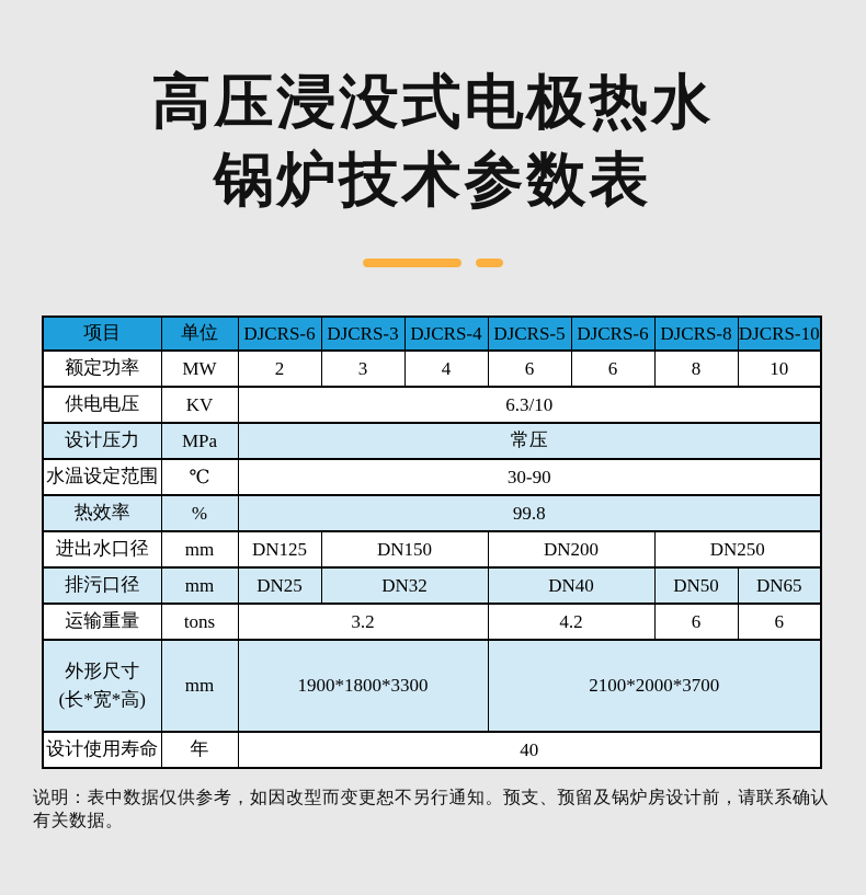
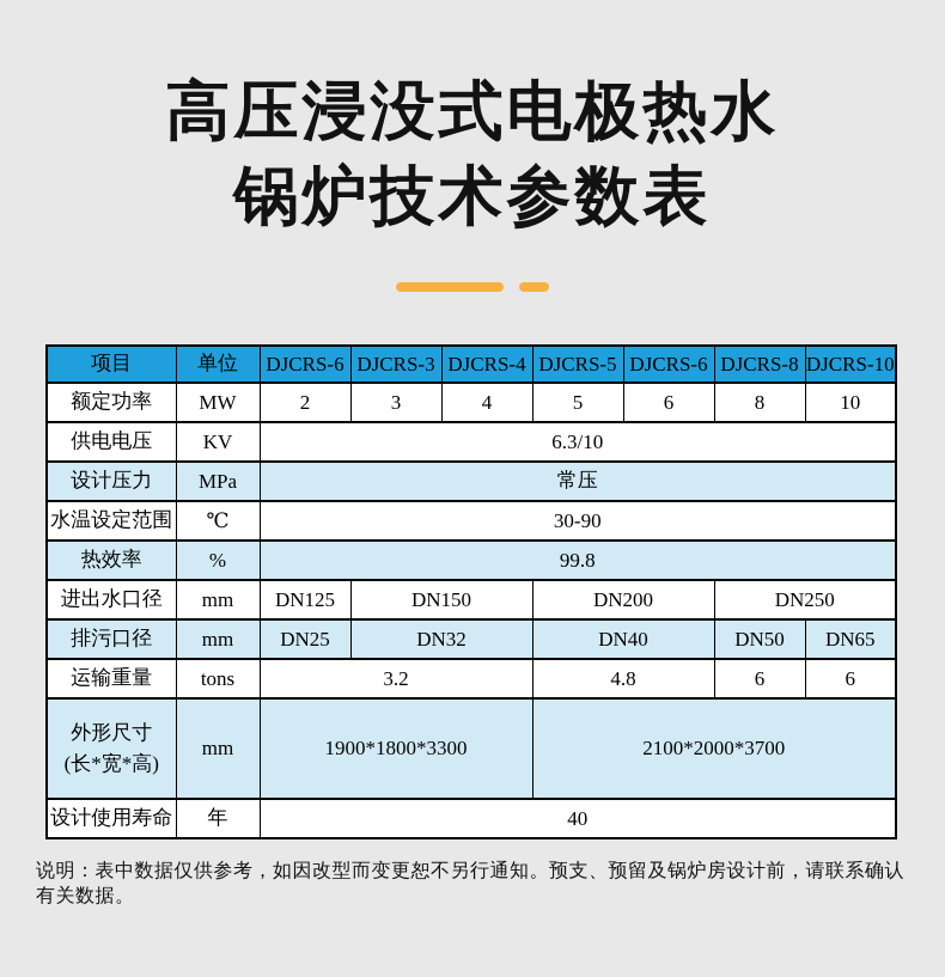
  高压浸没式电极热水
  锅炉技术参数表
  项目	单位	DJCRS-6	DJCRS-3	DJCRS-4	DJCRS-5	DJCRS-6	DJCRS-8	DJCRS-10
- 额定功率	MW	2	3	4	6	6	8	10
+ 额定功率	MW	2	3	4	5	6	8	10
  供电电压	KV	6.3/10
  设计压力	MPa	常压
  水温设定范围	℃	30-90
  热效率	%	99.8
  进出水口径	mm	DN125	DN150	DN200	DN250
  排污口径	mm	DN25	DN32	DN40	DN50	DN65
- 运输重量	tons	3.2	4.2	6	6
+ 运输重量	tons	3.2	4.8	6	6
  外形尺寸 (长*宽*高)	mm	1900*1800*3300	2100*2000*3700
  设计使用寿命	年	40
  说明：表中数据仅供参考，如因改型而变更恕不另行通知。预支、预留及锅炉房设计前，请联系确认有关数据。
